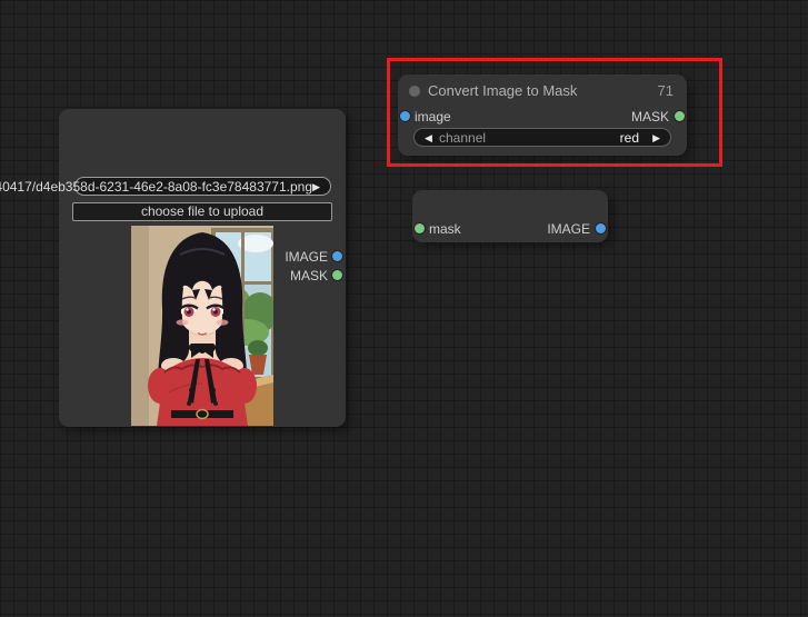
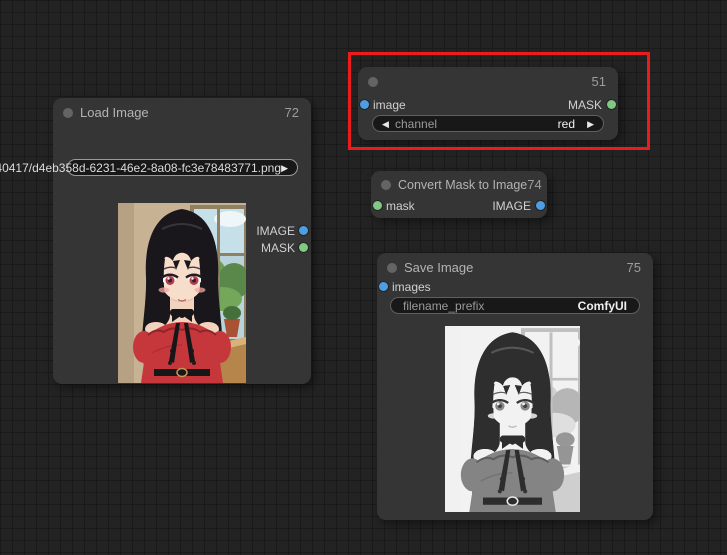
+ Load Image
+ 72
  IMAGE
  MASK
  ▶
  0417/d4eb358d-6231-46e2-8a08-fc3e78483771.png
- choose file to upload
- Convert Image to Mask
- 71
+ 51
  image
  MASK
  ◀
  channel
  red
  ▶
+ Convert Mask to Image74
  mask
  IMAGE
+ Save Image
+ 75
+ images
+ filename_prefix
+ ComfyUI
